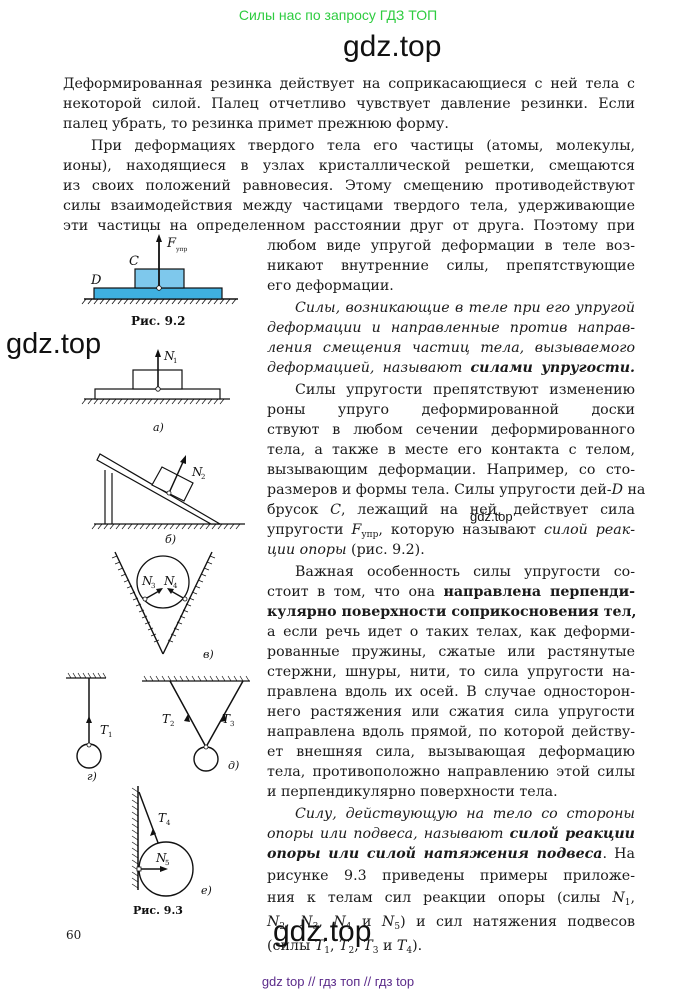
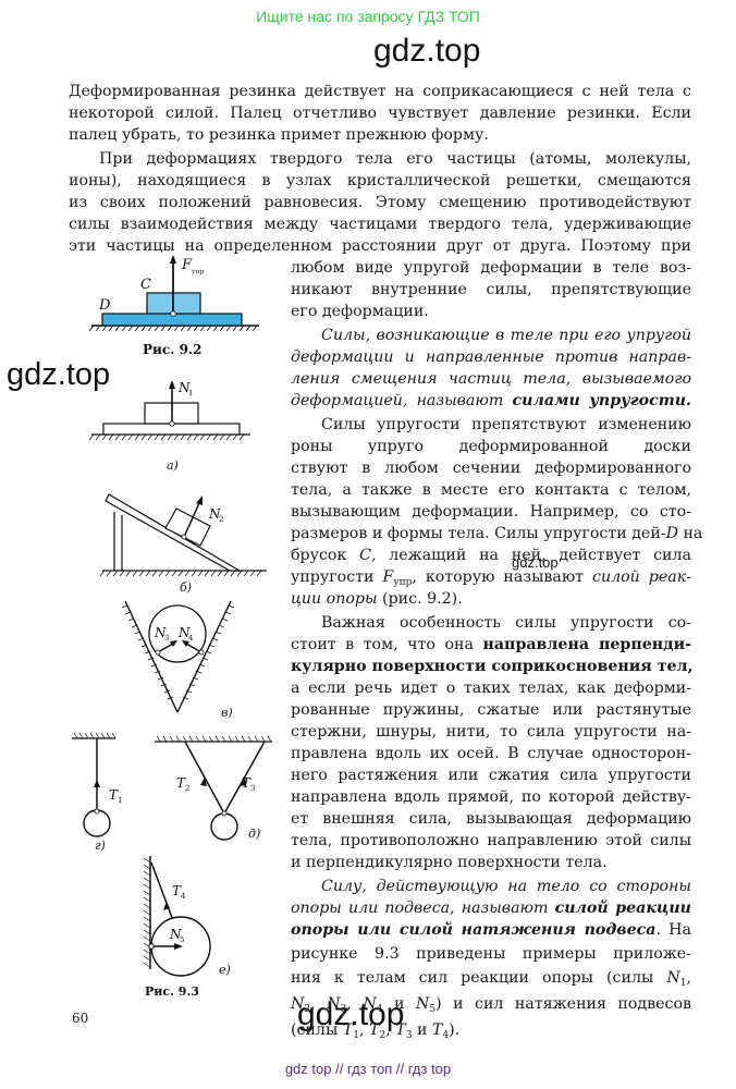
- Силы нас по запросу ГДЗ ТОП
+ Ищите нас по запросу ГДЗ ТОП
  gdz.top
  gdz.top
  gdz.top
  gdz.top
  gdz top // гдз топ // гдз top
  60
  Деформированная резинка действует на соприкасающиеся с ней тела с
  некоторой силой. Палец отчетливо чувствует давление резинки. Если
  палец убрать, то резинка примет прежнюю форму.
  При деформациях твердого тела его частицы (атомы, молекулы,
  ионы), находящиеся в узлах кристаллической решетки, смещаются
  из своих положений равновесия. Этому смещению противодействуют
  силы взаимодействия между частицами твердого тела, удерживающие
  эти частицы на определенном расстоянии друг от друга. Поэтому при
  любом виде упругой деформации в теле воз-
  никают внутренние силы, препятствующие
  его деформации.
  Силы, возникающие в теле при его упругой
  деформации и направленные против направ-
  ления смещения частиц тела, вызываемого
  деформацией, называют силами упругости.
  Силы упругости препятствуют изменению
  роны упруго деформированной доски
  ствуют в любом сечении деформированного
  тела, а также в месте его контакта с телом,
  вызывающим деформации. Например, со сто-
  размеров и формы тела. Силы упругости дей-D на
  брусок C, лежащий на ней, действует сила
  упругости Fупр, которую называют силой реак-
  ции опоры (рис. 9.2).
  Важная особенность силы упругости со-
  стоит в том, что она направлена перпенди-
  кулярно поверхности соприкосновения тел,
  а если речь идет о таких телах, как деформи-
  рованные пружины, сжатые или растянутые
  стержни, шнуры, нити, то сила упругости на-
  правлена вдоль их осей. В случае односторон-
  него растяжения или сжатия сила упругости
  направлена вдоль прямой, по которой действу-
  ет внешняя сила, вызывающая деформацию
  тела, противоположно направлению этой силы
  и перпендикулярно поверхности тела.
  Силу, действующую на тело со стороны
  опоры или подвеса, называют силой реакции
  опоры или силой натяжения подвеса. На
  рисунке 9.3 приведены примеры приложе-
  ния к телам сил реакции опоры (силы N1,
  N2, N3, N4 и N5) и сил натяжения подвесов
  (силы T1, T2, T3 и T4).
  F
  C
  D
  Рис. 9.2
  N
  1
  а)
  N
  2
  б)
  N
  3
  N
  4
  в)
  T
  1
  г)
  T
  2
  T
  3
  д)
  T
  4
  N
  5
  е)
  Рис. 9.3
